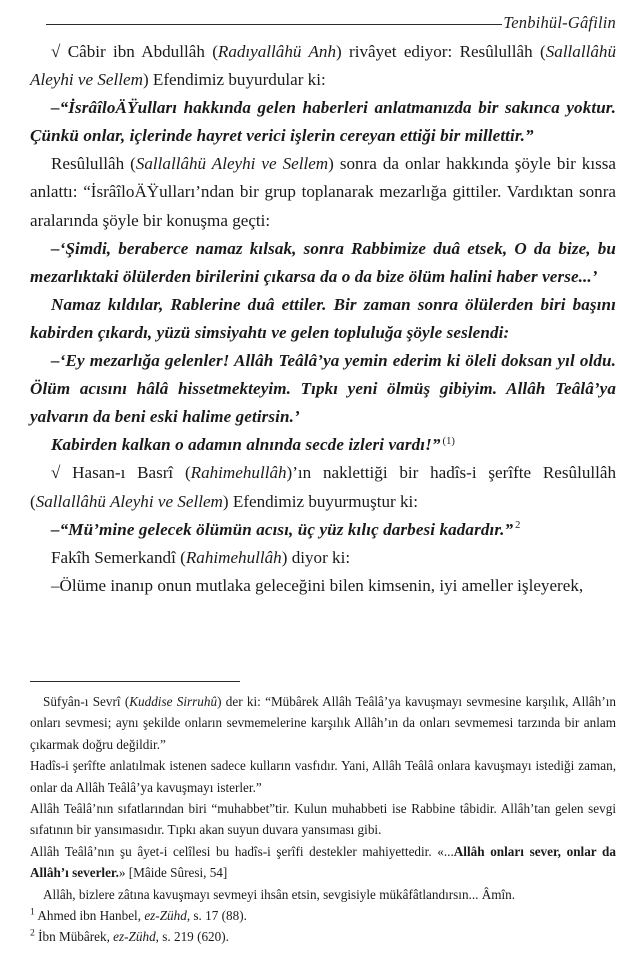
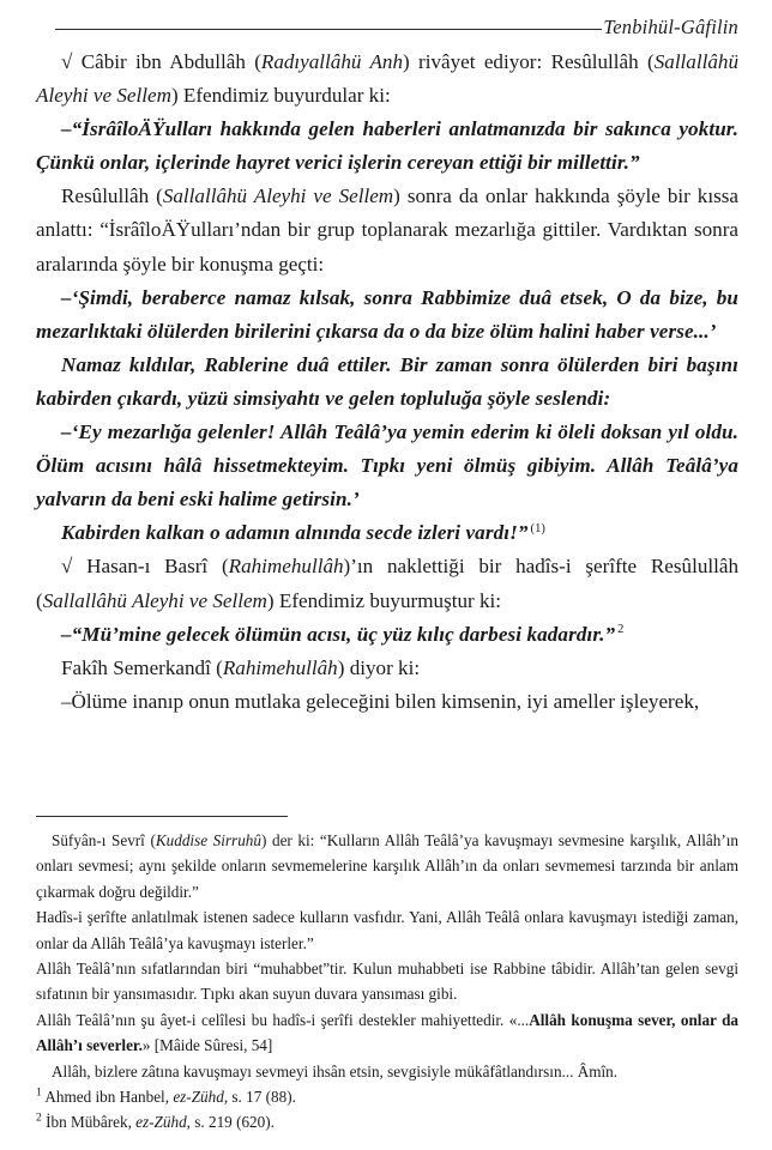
  Tenbihül-Gâfilin
  √ Câbir ibn Abdullâh (Radıyallâhü Anh) rivâyet ediyor: Resûlullâh (Sallallâhü Aleyhi ve Sellem) Efendimiz buyurdular ki:
  –“İsrâîloÄŸulları hakkında gelen haberleri anlatmanızda bir sakınca yoktur. Çünkü onlar, içlerinde hayret verici işlerin cereyan ettiği bir millettir.”
  Resûlullâh (Sallallâhü Aleyhi ve Sellem) sonra da onlar hakkında şöyle bir kıssa anlattı: “İsrâîloÄŸulları’ndan bir grup toplanarak mezarlığa gittiler. Vardıktan sonra aralarında şöyle bir konuşma geçti:
  –‘Şimdi, beraberce namaz kılsak, sonra Rabbimize duâ etsek, O da bize, bu mezarlıktaki ölülerden birilerini çıkarsa da o da bize ölüm halini haber verse...’
  Namaz kıldılar, Rablerine duâ ettiler. Bir zaman sonra ölülerden biri başını kabirden çıkardı, yüzü simsiyahtı ve gelen topluluğa şöyle seslendi:
  –‘Ey mezarlığa gelenler! Allâh Teâlâ’ya yemin ederim ki öleli doksan yıl oldu. Ölüm acısını hâlâ hissetmekteyim. Tıpkı yeni ölmüş gibiyim. Allâh Teâlâ’ya yalvarın da beni eski halime getirsin.’
  Kabirden kalkan o adamın alnında secde izleri vardı!” (1)
  √ Hasan-ı Basrî (Rahimehullâh)’ın naklettiği bir hadîs-i şerîfte Resûlullâh (Sallallâhü Aleyhi ve Sellem) Efendimiz buyurmuştur ki:
  –“Mü’mine gelecek ölümün acısı, üç yüz kılıç darbesi kadardır.” 2
  Fakîh Semerkandî (Rahimehullâh) diyor ki:
  –Ölüme inanıp onun mutlaka geleceğini bilen kimsenin, iyi ameller işleyerek,
- Süfyân-ı Sevrî (Kuddise Sirruhû) der ki: “Mübârek Allâh Teâlâ’ya kavuşmayı sevmesine karşılık, Allâh’ın onları sevmesi; aynı şekilde onların sevmemelerine karşılık Allâh’ın da onları sevmemesi tarzında bir anlam çıkarmak doğru değildir.”
+ Süfyân-ı Sevrî (Kuddise Sirruhû) der ki: “Kulların Allâh Teâlâ’ya kavuşmayı sevmesine karşılık, Allâh’ın onları sevmesi; aynı şekilde onların sevmemelerine karşılık Allâh’ın da onları sevmemesi tarzında bir anlam çıkarmak doğru değildir.”
  Hadîs-i şerîfte anlatılmak istenen sadece kulların vasfıdır. Yani, Allâh Teâlâ onlara kavuşmayı istediği zaman, onlar da Allâh Teâlâ’ya kavuşmayı isterler.”
  Allâh Teâlâ’nın sıfatlarından biri “muhabbet”tir. Kulun muhabbeti ise Rabbine tâbidir. Allâh’tan gelen sevgi sıfatının bir yansımasıdır. Tıpkı akan suyun duvara yansıması gibi.
- Allâh Teâlâ’nın şu âyet-i celîlesi bu hadîs-i şerîfi destekler mahiyettedir. «...Allâh onları sever, onlar da Allâh’ı severler.» [Mâide Sûresi, 54]
+ Allâh Teâlâ’nın şu âyet-i celîlesi bu hadîs-i şerîfi destekler mahiyettedir. «...Allâh konuşma sever, onlar da Allâh’ı severler.» [Mâide Sûresi, 54]
  Allâh, bizlere zâtına kavuşmayı sevmeyi ihsân etsin, sevgisiyle mükâfâtlandırsın... Âmîn.
  1 Ahmed ibn Hanbel, ez-Zühd, s. 17 (88).
  2 İbn Mübârek, ez-Zühd, s. 219 (620).
